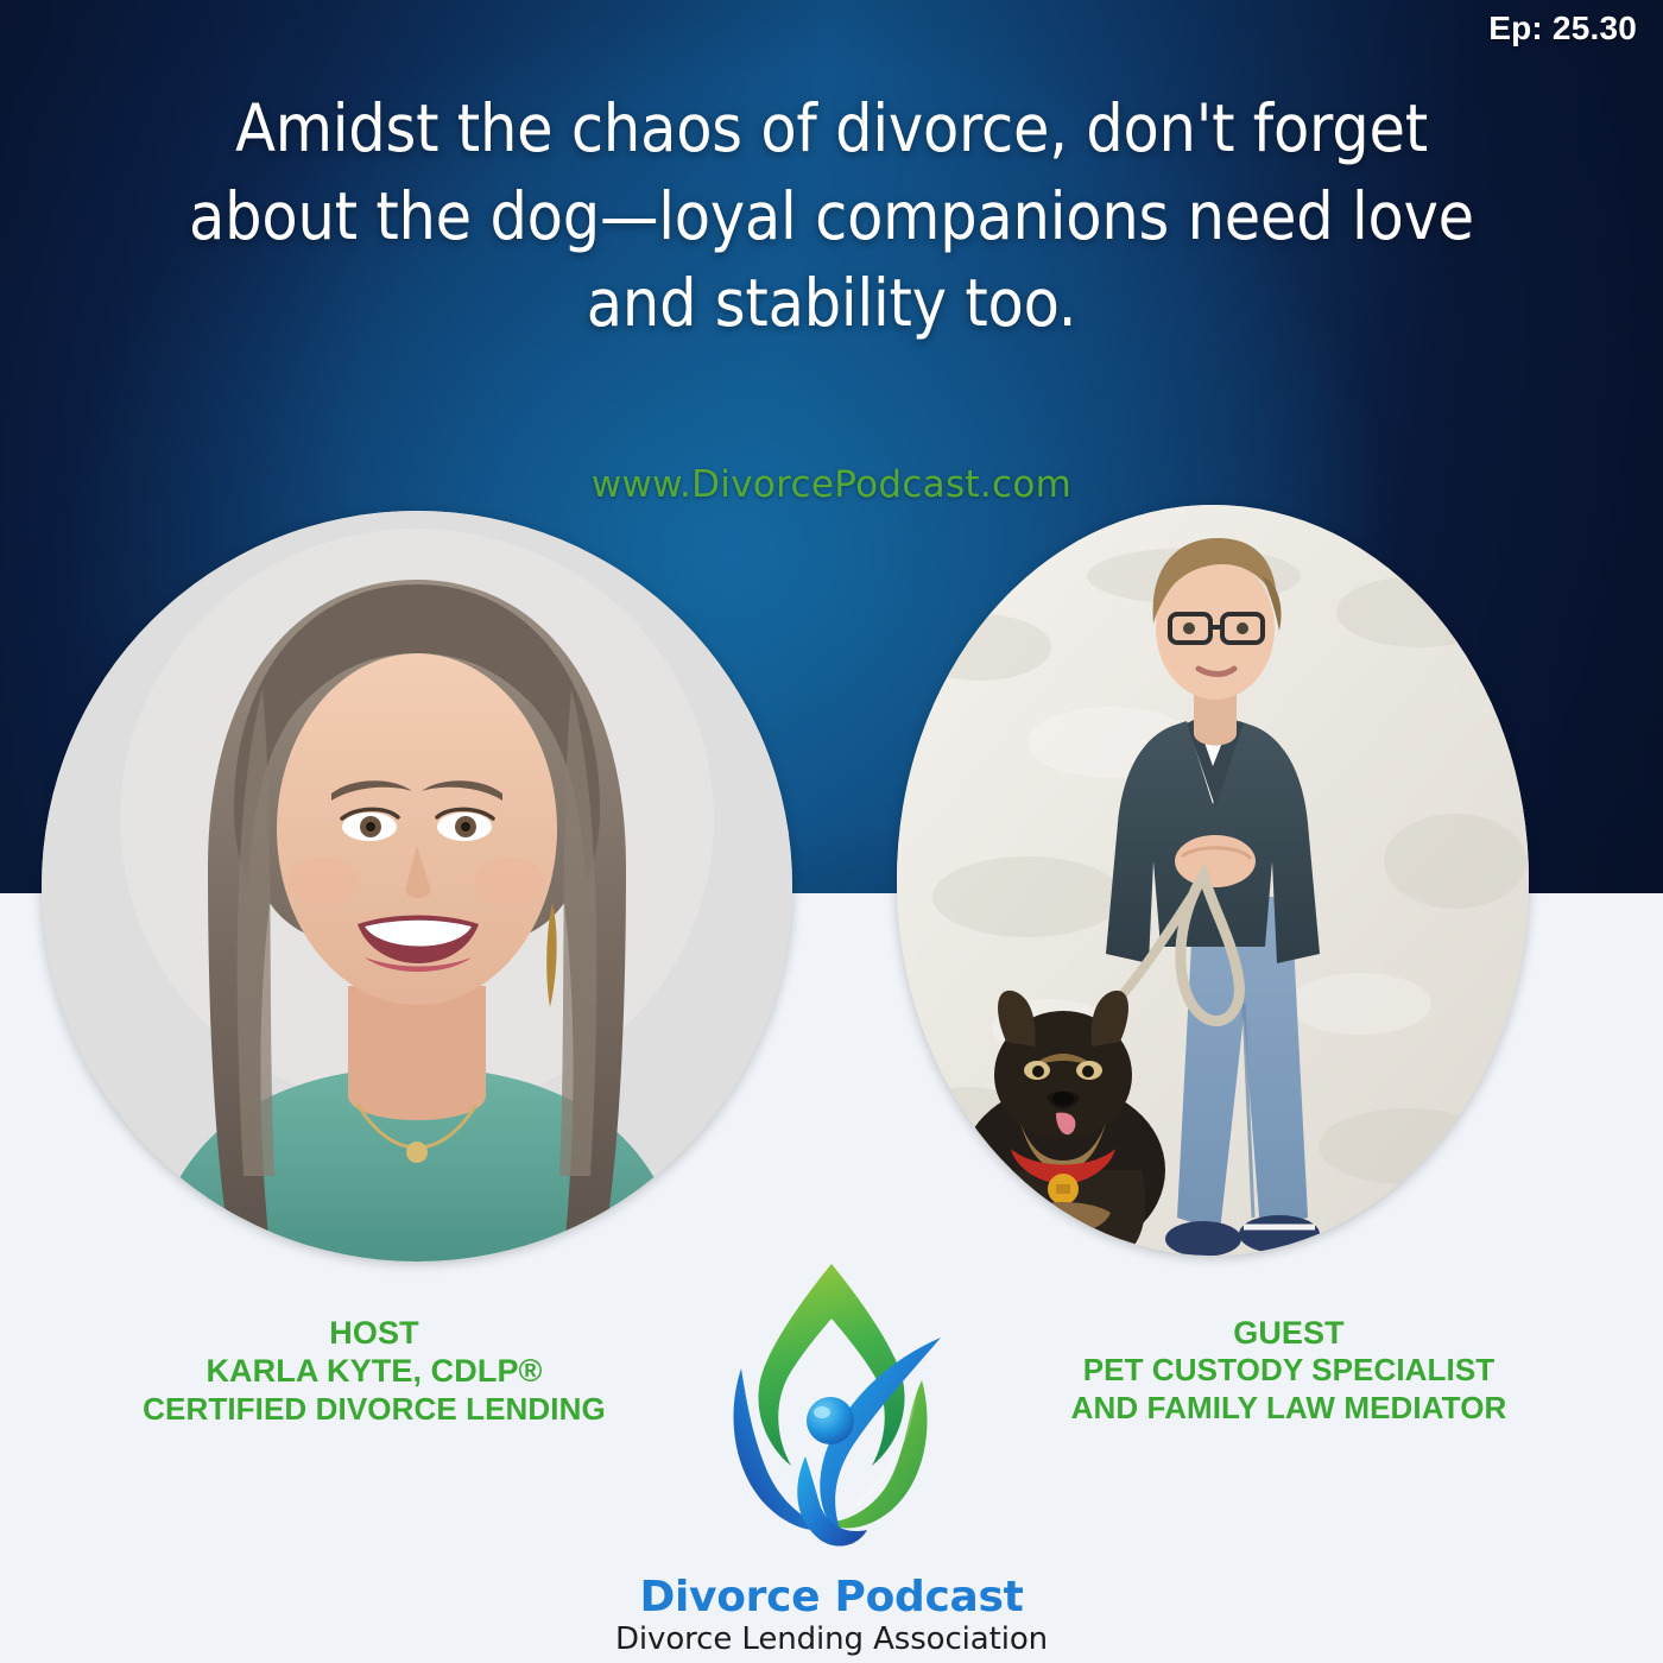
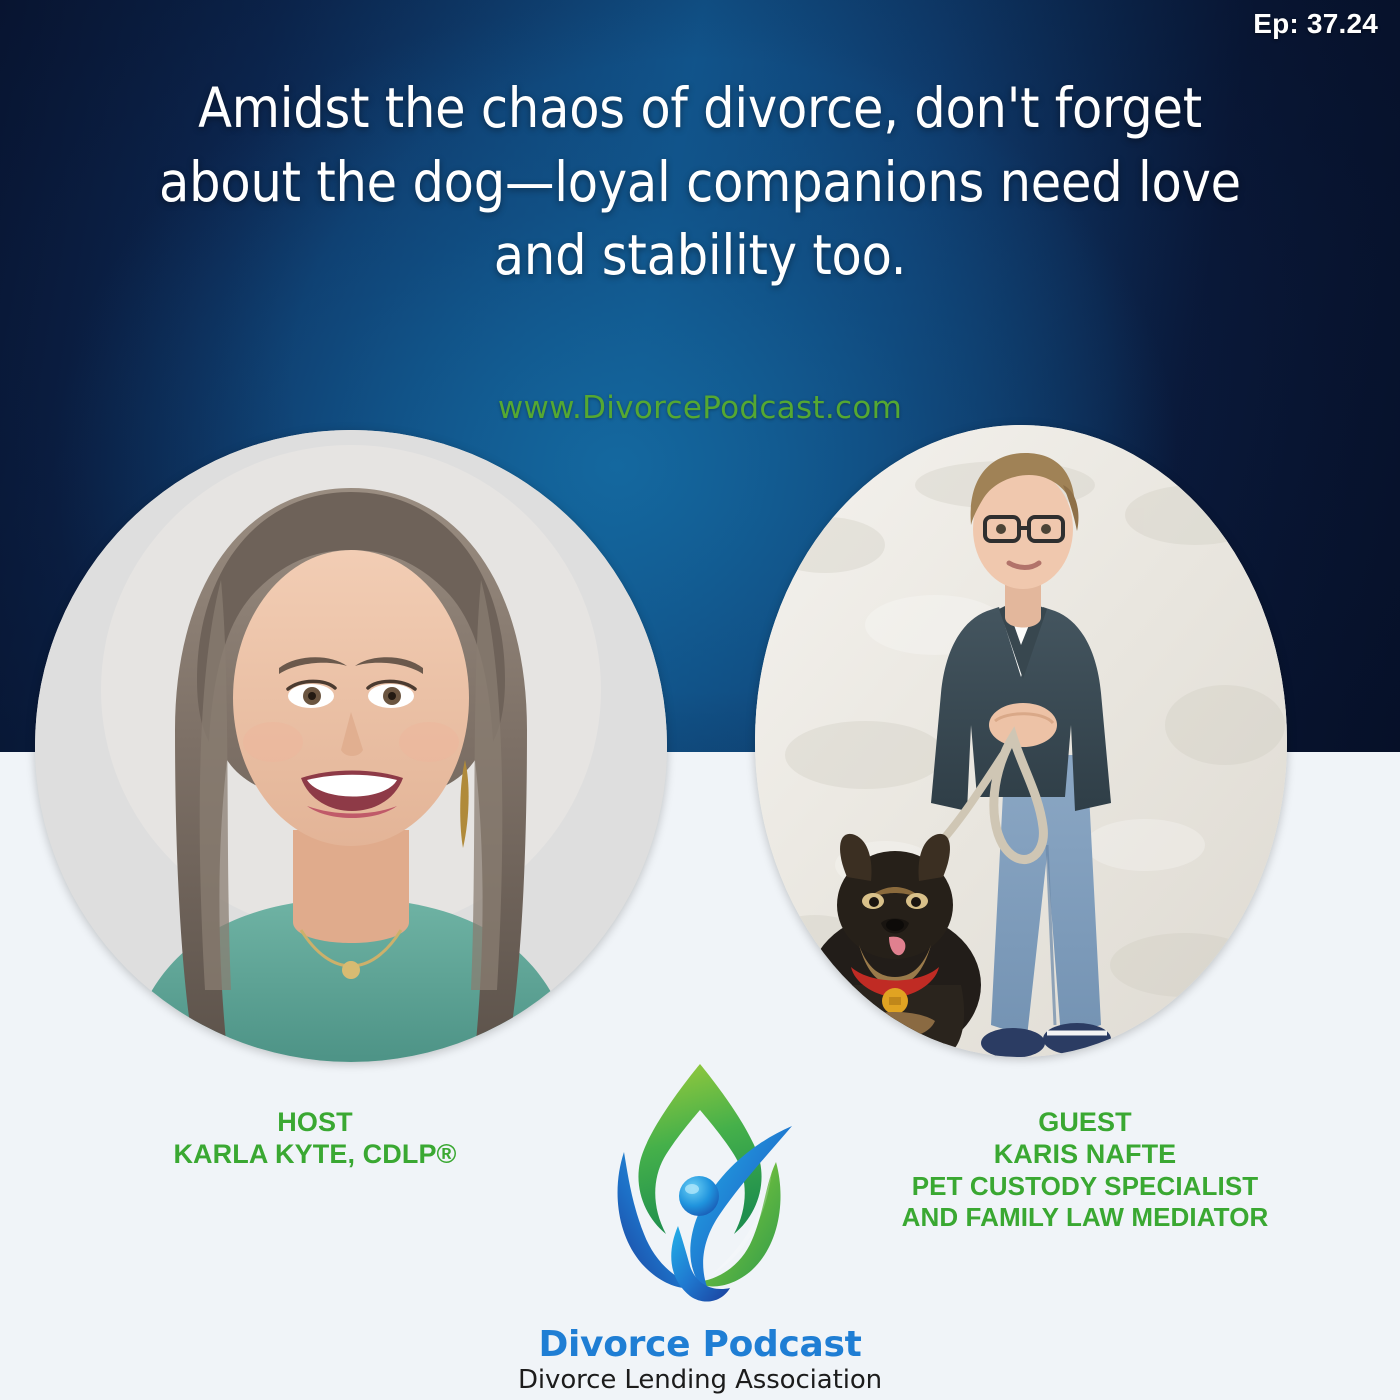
- Ep: 25.30
+ Ep: 37.24
  Amidst the chaos of divorce, don't forget
  about the dog—loyal companions need love
  and stability too.
  www.DivorcePodcast.com
  HOST
  KARLA KYTE, CDLP®
- CERTIFIED DIVORCE LENDING
  GUEST
+ KARIS NAFTE
  PET CUSTODY SPECIALIST
  AND FAMILY LAW MEDIATOR
  Divorce Podcast
  Divorce Lending Association
